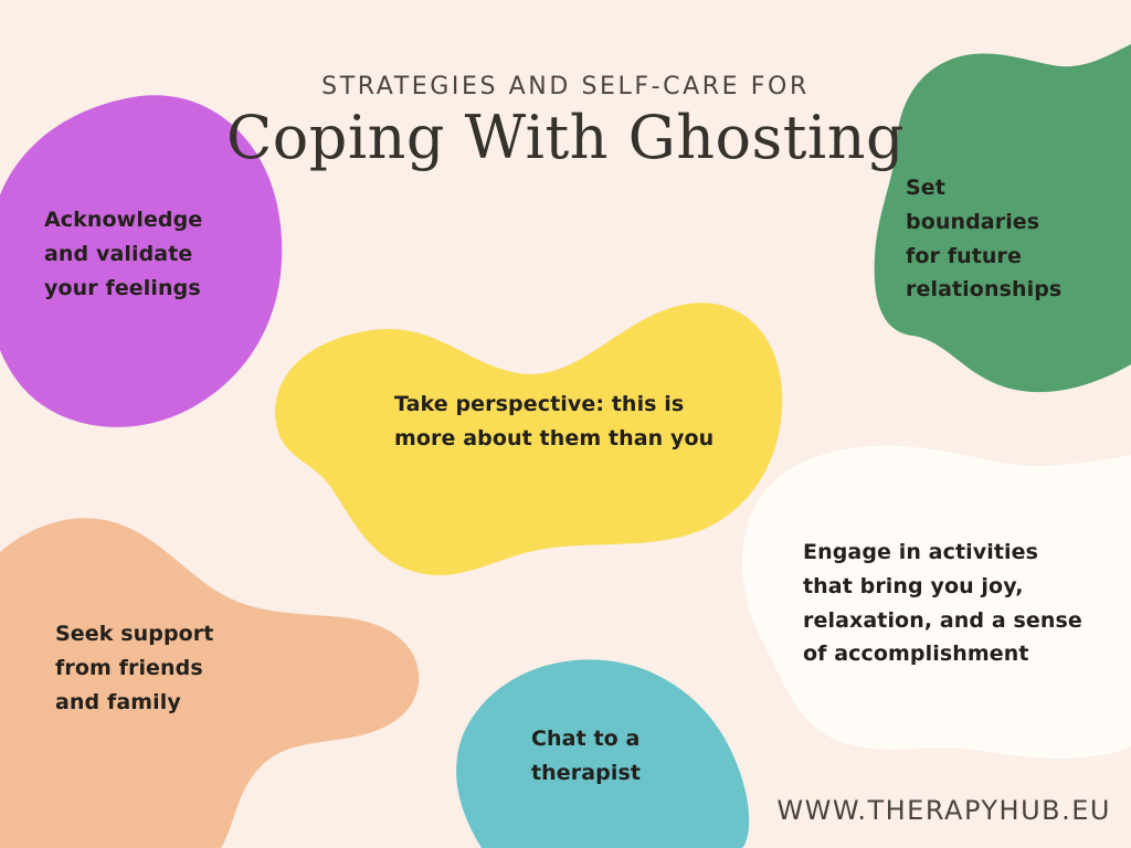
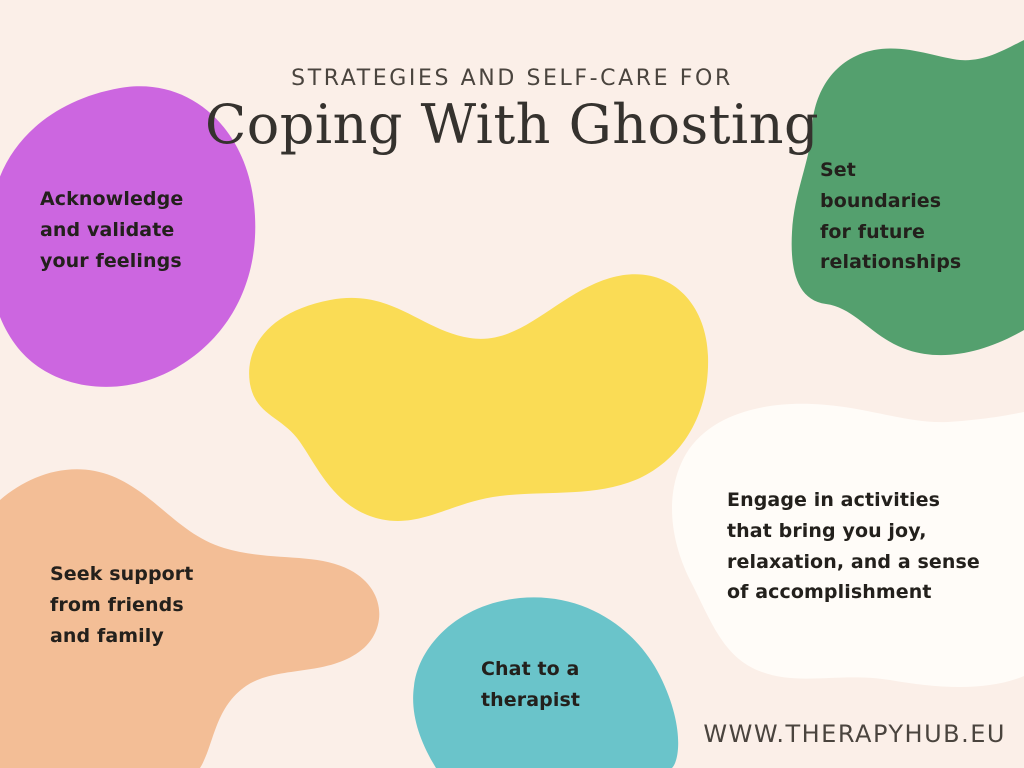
  STRATEGIES AND SELF-CARE FOR
  Coping With Ghosting
  Acknowledge
  and validate
  your feelings
  Set
  boundaries
  for future
  relationships
- Take perspective: this is
- more about them than you
  Engage in activities
  that bring you joy,
  relaxation, and a sense
  of accomplishment
  Seek support
  from friends
  and family
  Chat to a
  therapist
  WWW.THERAPYHUB.EU
